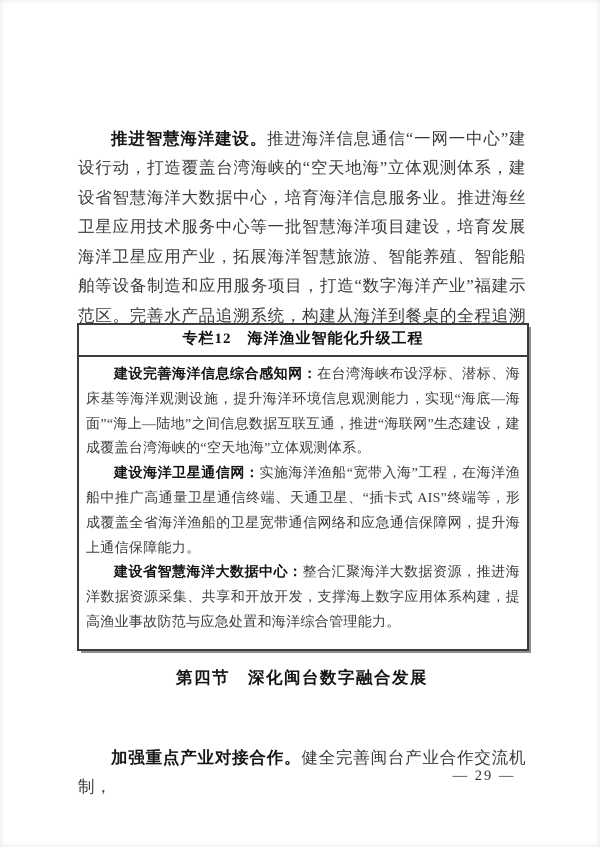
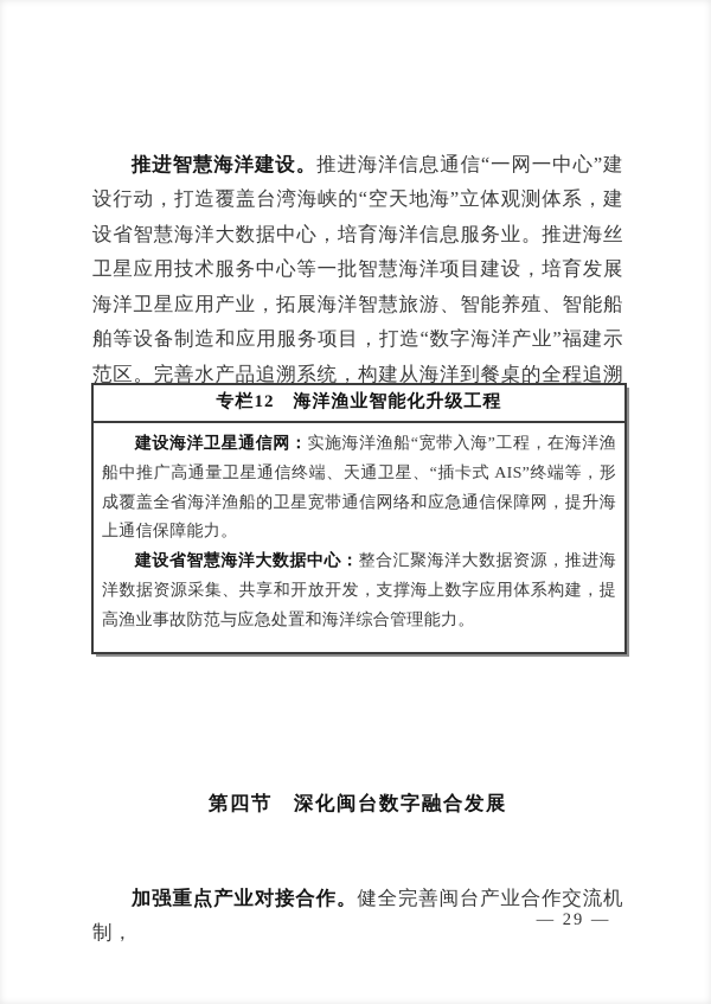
  推进智慧海洋建设。推进海洋信息通信“一网一中心”建设行动，打造覆盖台湾海峡的“空天地海”立体观测体系，建设省智慧海洋大数据中心，培育海洋信息服务业。推进海丝卫星应用技术服务中心等一批智慧海洋项目建设，培育发展海洋卫星应用产业，拓展海洋智慧旅游、智能养殖、智能船舶等设备制造和应用服务项目，打造“数字海洋产业”福建示范区。完善水产品追溯系统，构建从海洋到餐桌的全程追溯
  专栏12 海洋渔业智能化升级工程
- 建设完善海洋信息综合感知网：在台湾海峡布设浮标、潜标、海床基等海洋观测设施，提升海洋环境信息观测能力，实现“海底—海面”“海上—陆地”之间信息数据互联互通，推进“海联网”生态建设，建成覆盖台湾海峡的“空天地海”立体观测体系。
  建设海洋卫星通信网：实施海洋渔船“宽带入海”工程，在海洋渔船中推广高通量卫星通信终端、天通卫星、“插卡式 AIS”终端等，形成覆盖全省海洋渔船的卫星宽带通信网络和应急通信保障网，提升海上通信保障能力。
  建设省智慧海洋大数据中心：整合汇聚海洋大数据资源，推进海洋数据资源采集、共享和开放开发，支撑海上数字应用体系构建，提高渔业事故防范与应急处置和海洋综合管理能力。
  第四节 深化闽台数字融合发展
  加强重点产业对接合作。健全完善闽台产业合作交流机制，
  — 29 —
